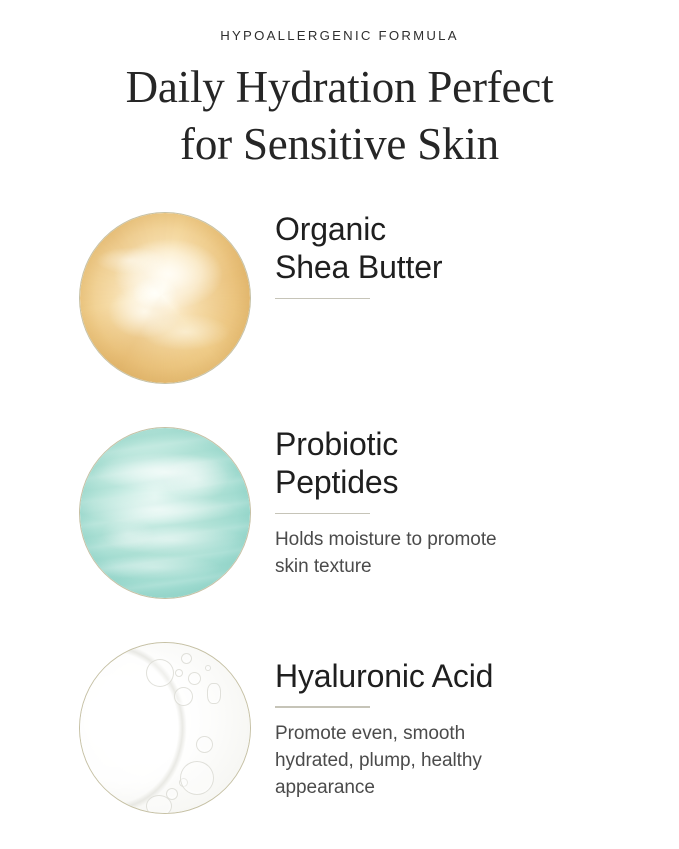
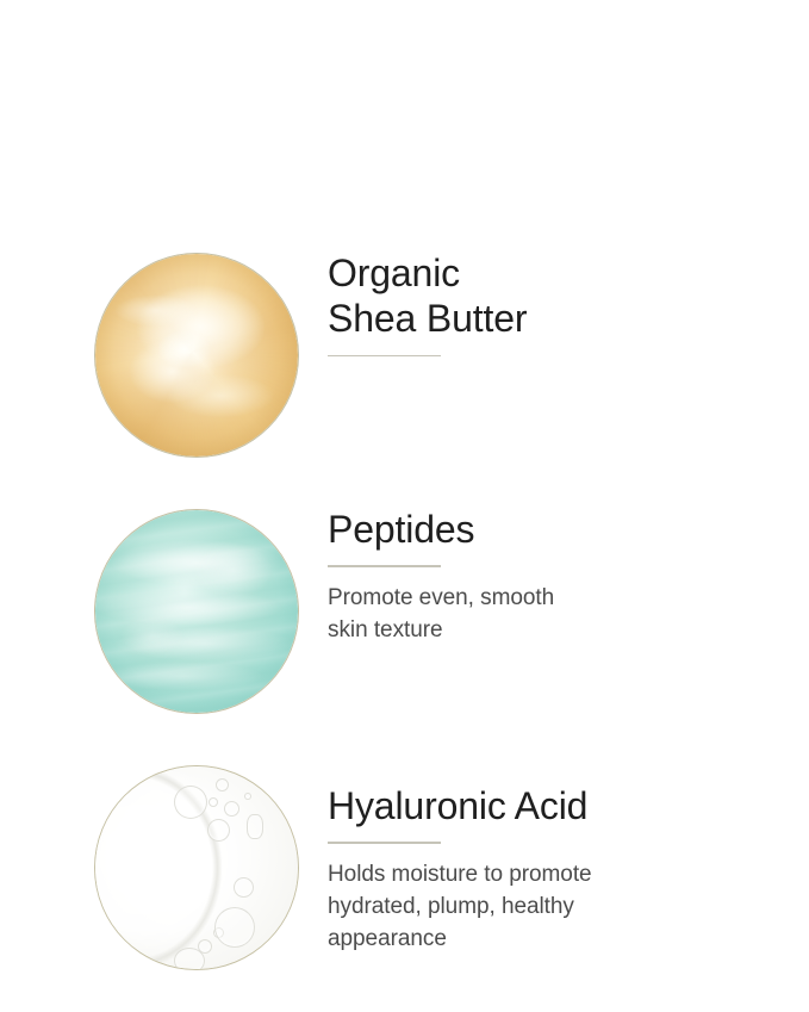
- HYPOALLERGENIC FORMULA
- Daily Hydration Perfect
- for Sensitive Skin
  Organic
  Shea Butter
- Probiotic
  Peptides
- Holds moisture to promote
+ Promote even, smooth
  skin texture
  Hyaluronic Acid
- Promote even, smooth
+ Holds moisture to promote
  hydrated, plump, healthy
  appearance
